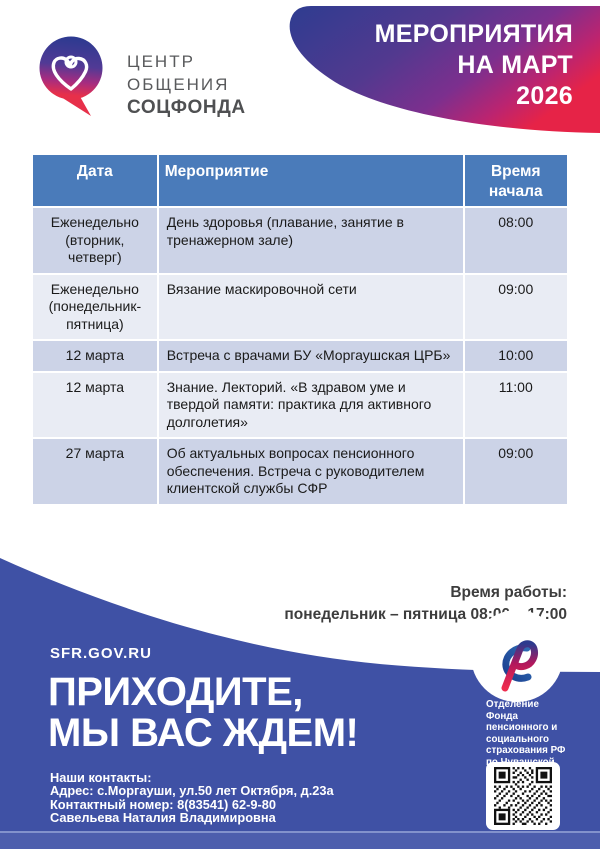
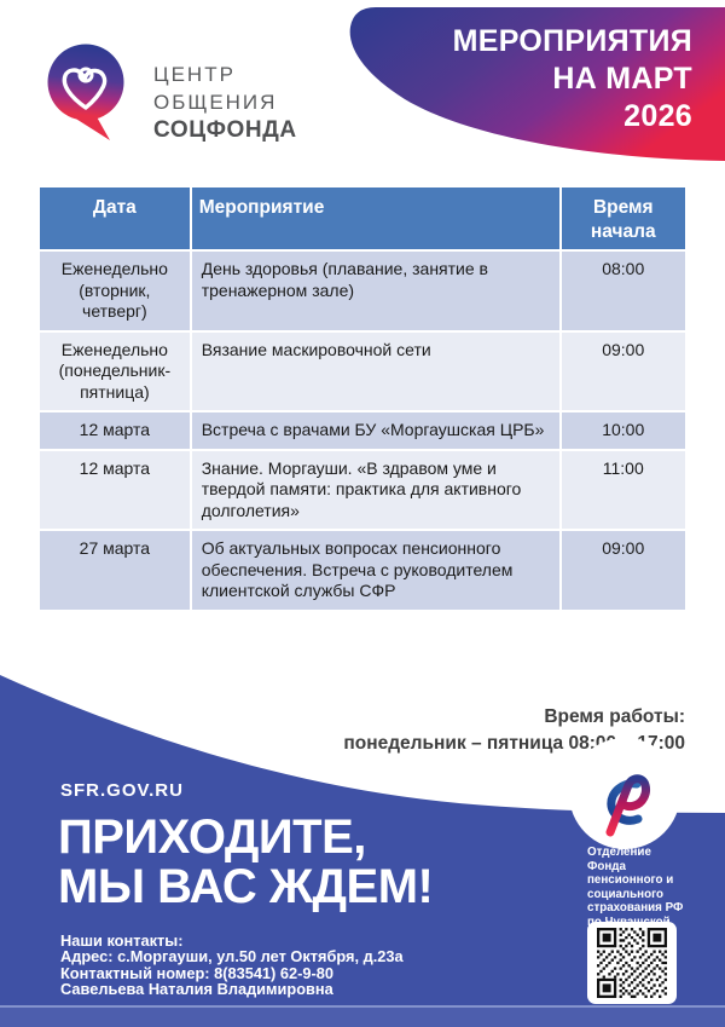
  МЕРОПРИЯТИЯ
  НА МАРТ
  2026
  ЦЕНТР
  ОБЩЕНИЯ
  СОЦФОНДА
  Дата	Мероприятие	Время начала
  Еженедельно (вторник, четверг)	День здоровья (плавание, занятие в тренажерном зале)	08:00
  Еженедельно (понедельник-пятница)	Вязание маскировочной сети	09:00
  12 марта	Встреча с врачами БУ «Моргаушская ЦРБ»	10:00
- 12 марта	Знание. Лекторий. «В здравом уме и твердой памяти: практика для активного долголетия»	11:00
+ 12 марта	Знание. Моргауши. «В здравом уме и твердой памяти: практика для активного долголетия»	11:00
  27 марта	Об актуальных вопросах пенсионного обеспечения. Встреча с руководителем клиентской службы СФР	09:00
  Время работы:
  понедельник – пятница 08:7:00
  SFR.GOV.RU
  ПРИХОДИТЕ,
  МЫ ВАС ЖДЕМ!
  Наши контакты:
  Адрес: с.Моргауши, ул.50 лет Октября, д.23а
  Контактный номер: 8(83541) 62-9-80
  Савельева Наталия Владимировна
